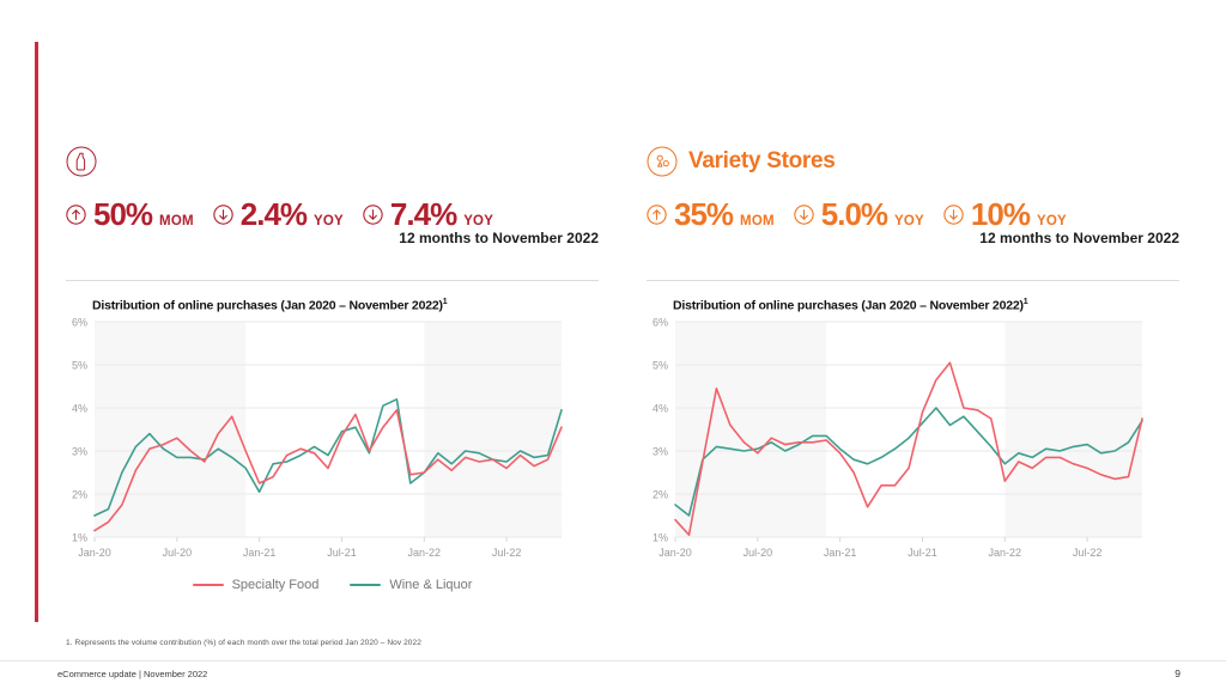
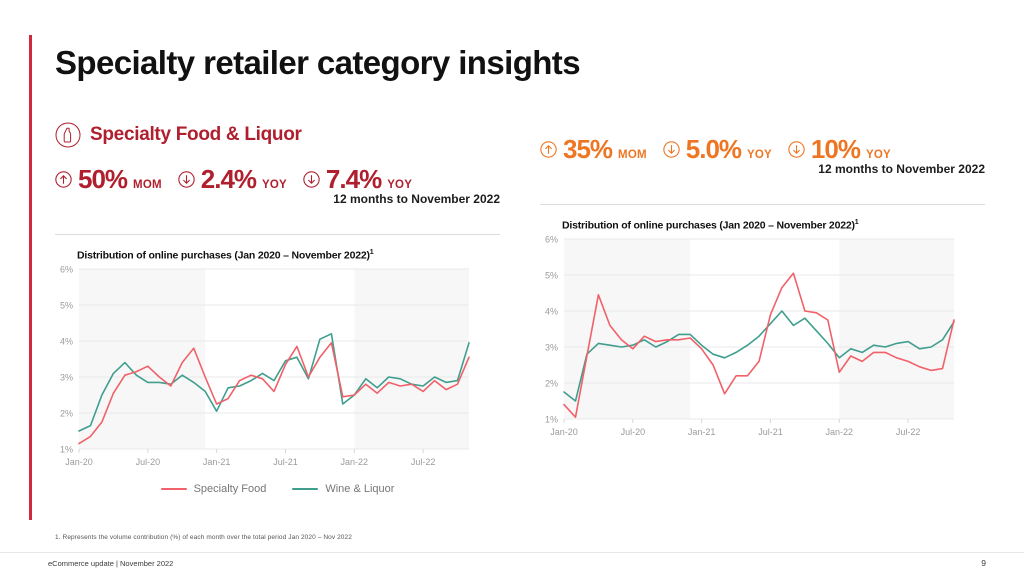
+ Specialty retailer category insights
+ Specialty Food & Liquor
  50%
  MOM
  2.4%
  YOY
  7.4%
  YOY
  12 months to November 2022
  Distribution of online purchases (Jan 2020 – November 2022)
  1%
  2%
  3%
  4%
  5%
  6%
  Jan-20
  Jul-20
  Jan-21
  Jul-21
  Jan-22
  Jul-22
  Specialty Food
  Wine & Liquor
- Variety Stores
  35%
  MOM
  5.0%
  YOY
  10%
  YOY
  12 months to November 2022
  Distribution of online purchases (Jan 2020 – November 2022)
  1%
  2%
  3%
  4%
  5%
  6%
  Jan-20
  Jul-20
  Jan-21
  Jul-21
  Jan-22
  Jul-22
  eCommerce update | November 2022
  9
